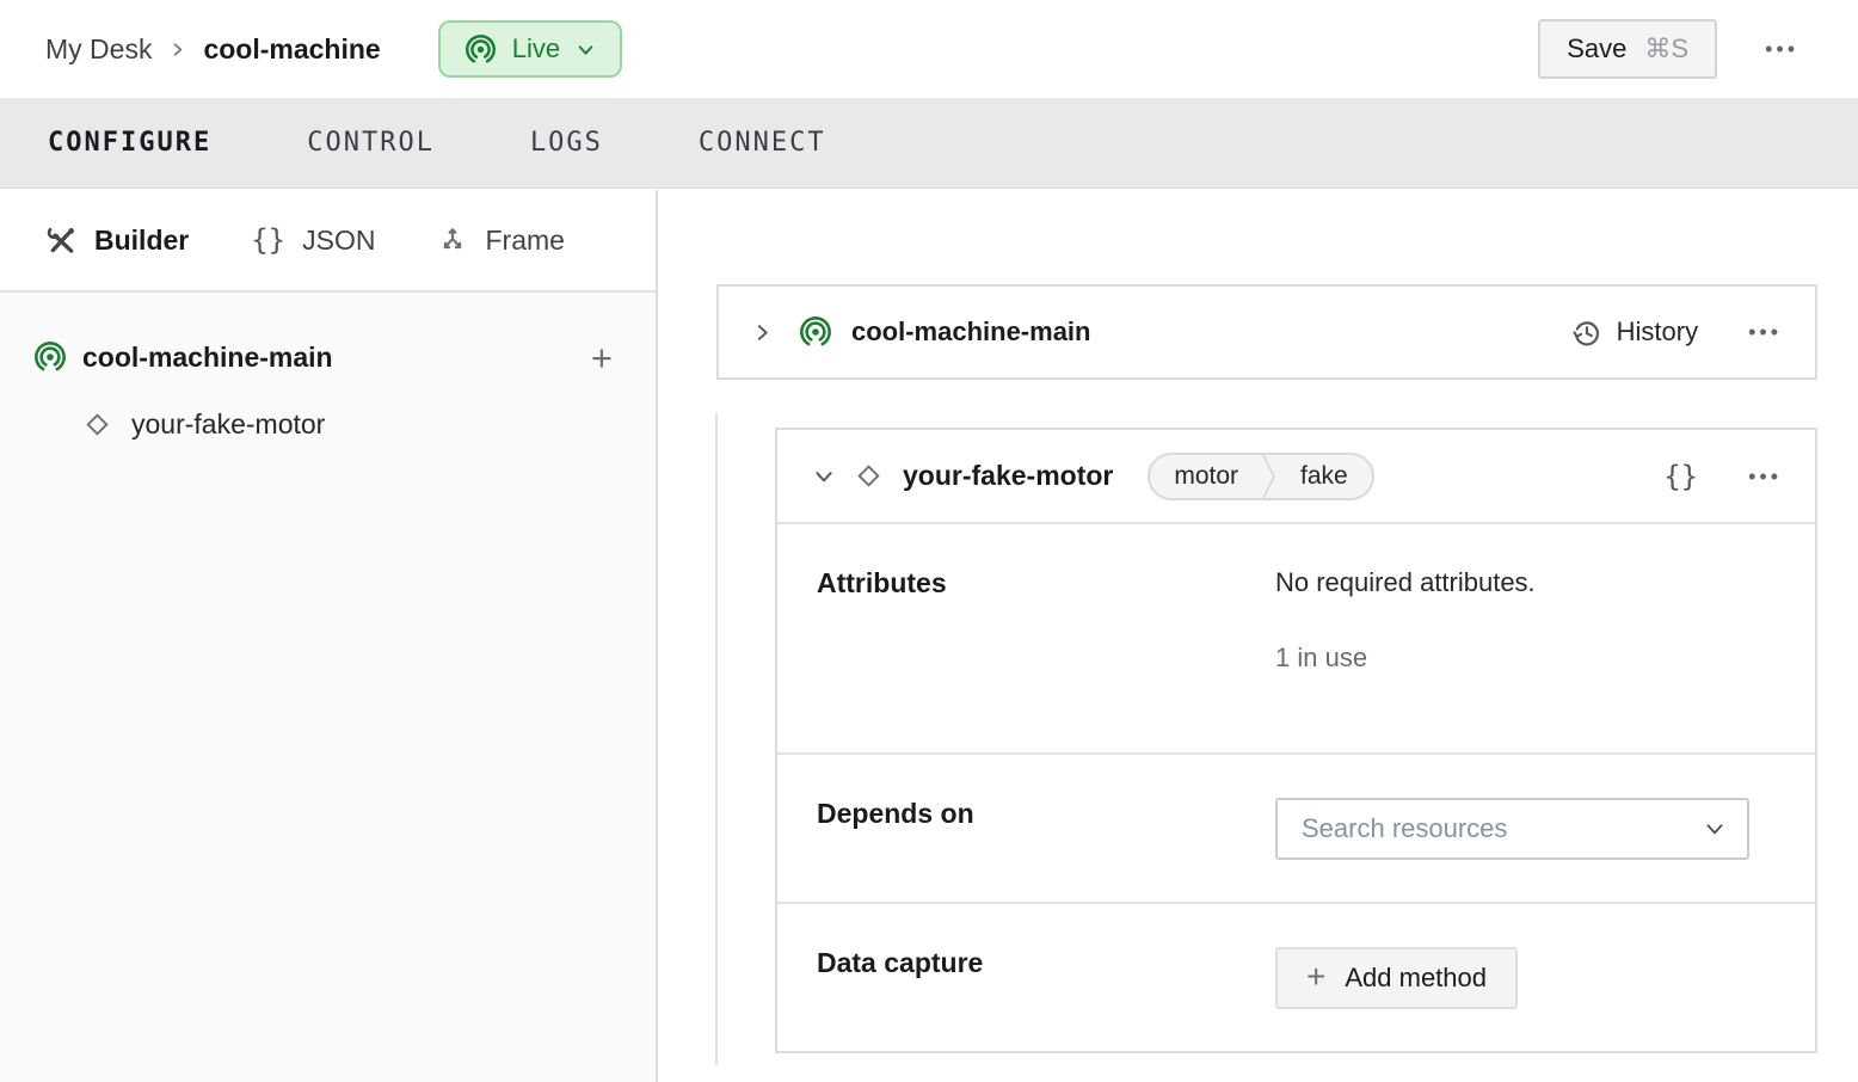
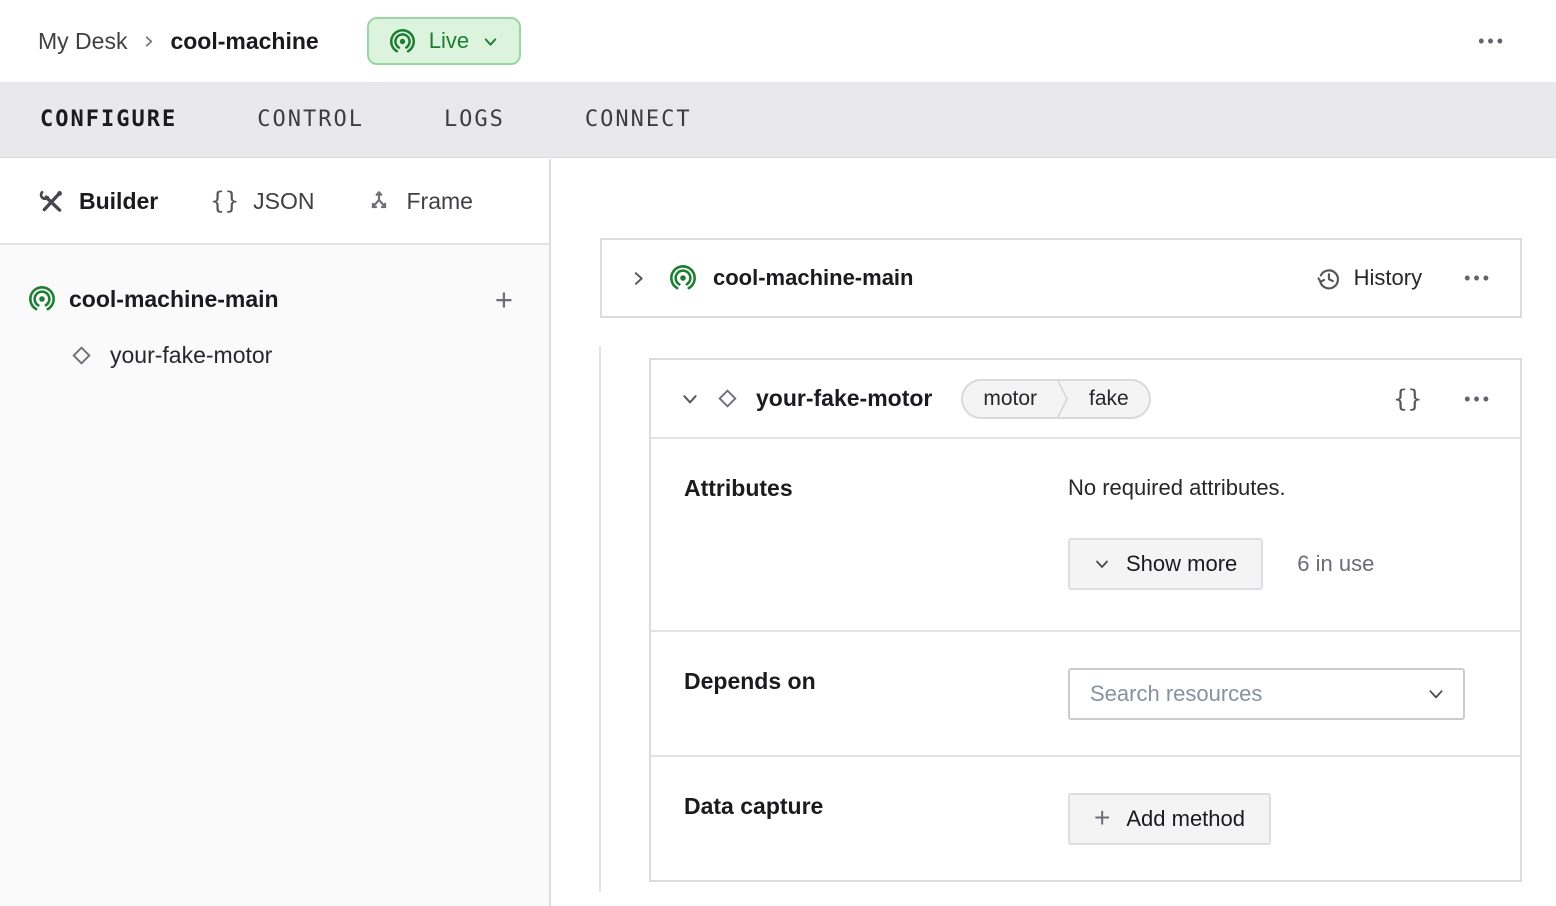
  My Desk
  cool-machine
  Live
- Save
- ⌘S
  •••
  CONFIGURE
  CONTROL
  LOGS
  CONNECT
  Builder
  {}
  JSON
  Frame
  cool-machine-main
  +
  your-fake-motor
  cool-machine-main
  History
  •••
  your-fake-motor
  motor
  fake
  {}
  •••
  Attributes
  No required attributes.
+ Show more
- 1 in use
+ 6 in use
  Depends on
  Search resources
  Data capture
  +
  Add method
